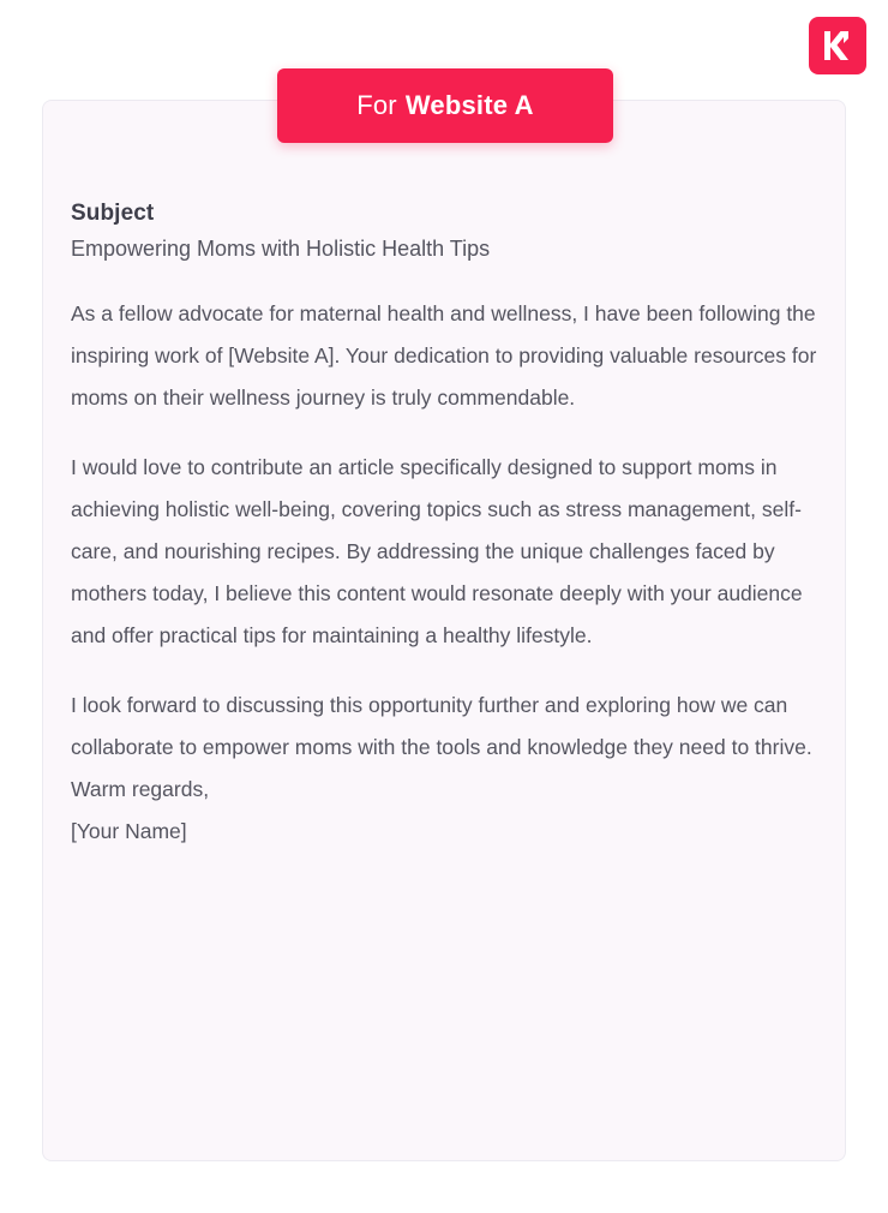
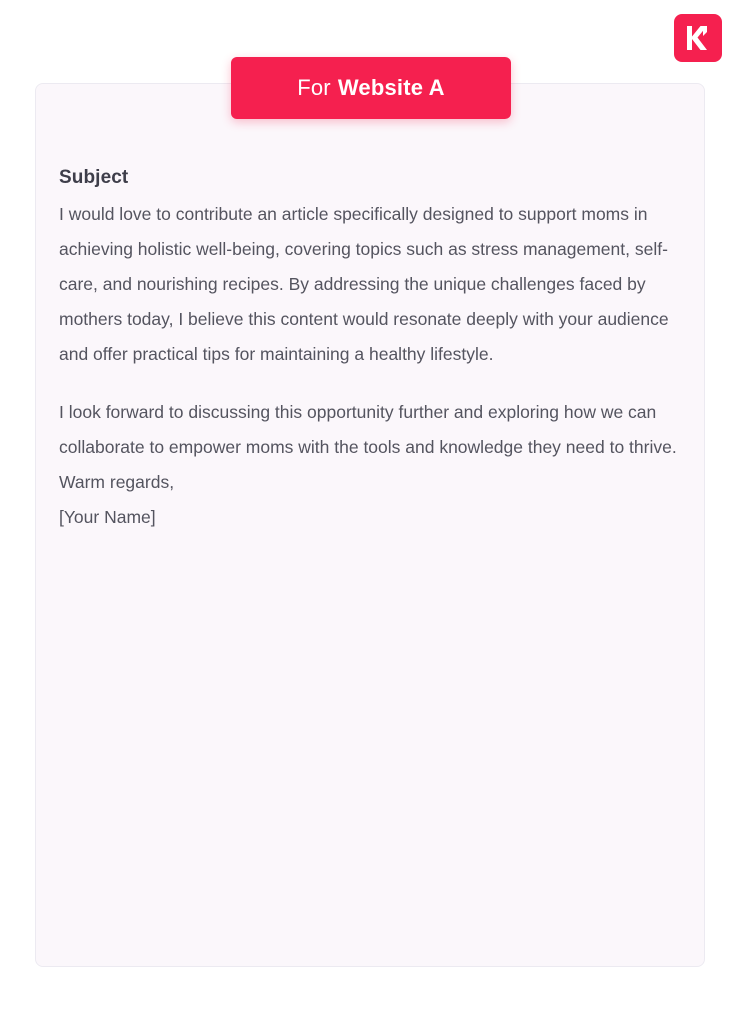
  For
  Website A
  Subject
- Empowering Moms with Holistic Health Tips
- As a fellow advocate for maternal health and wellness, I have been following the inspiring work of [Website A]. Your dedication to providing valuable resources for moms on their wellness journey is truly commendable.
  I would love to contribute an article specifically designed to support moms in achieving holistic well-being, covering topics such as stress management, self-care, and nourishing recipes. By addressing the unique challenges faced by mothers today, I believe this content would resonate deeply with your audience and offer practical tips for maintaining a healthy lifestyle.
  I look forward to discussing this opportunity further and exploring how we can collaborate to empower moms with the tools and knowledge they need to thrive.
  Warm regards,
  [Your Name]
